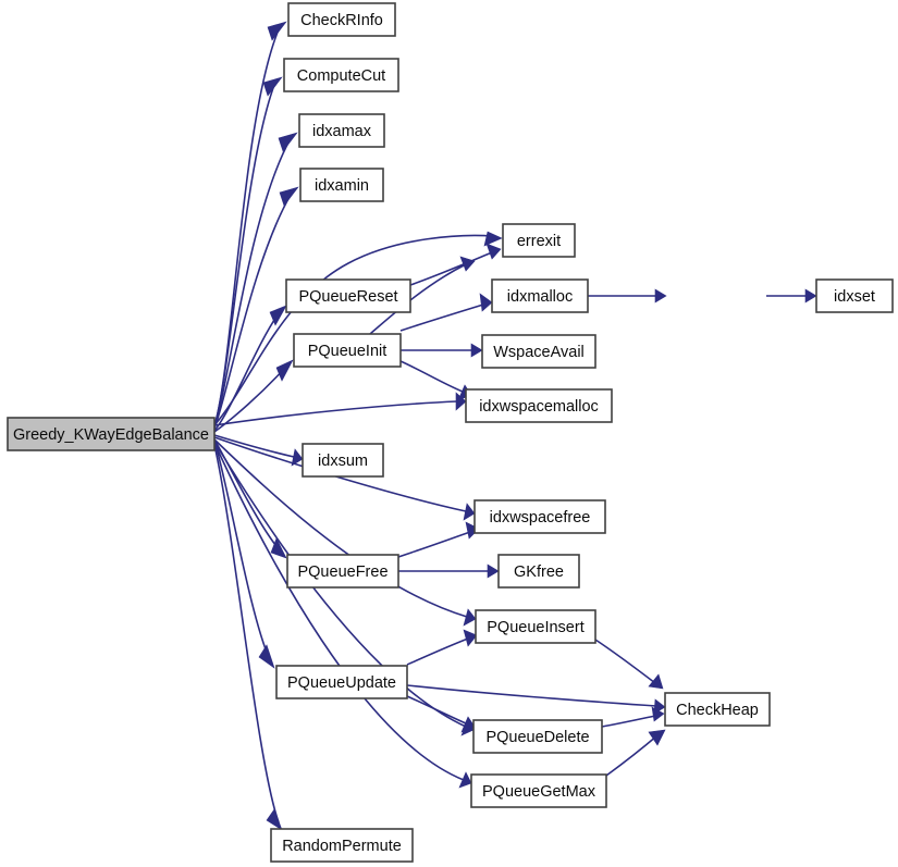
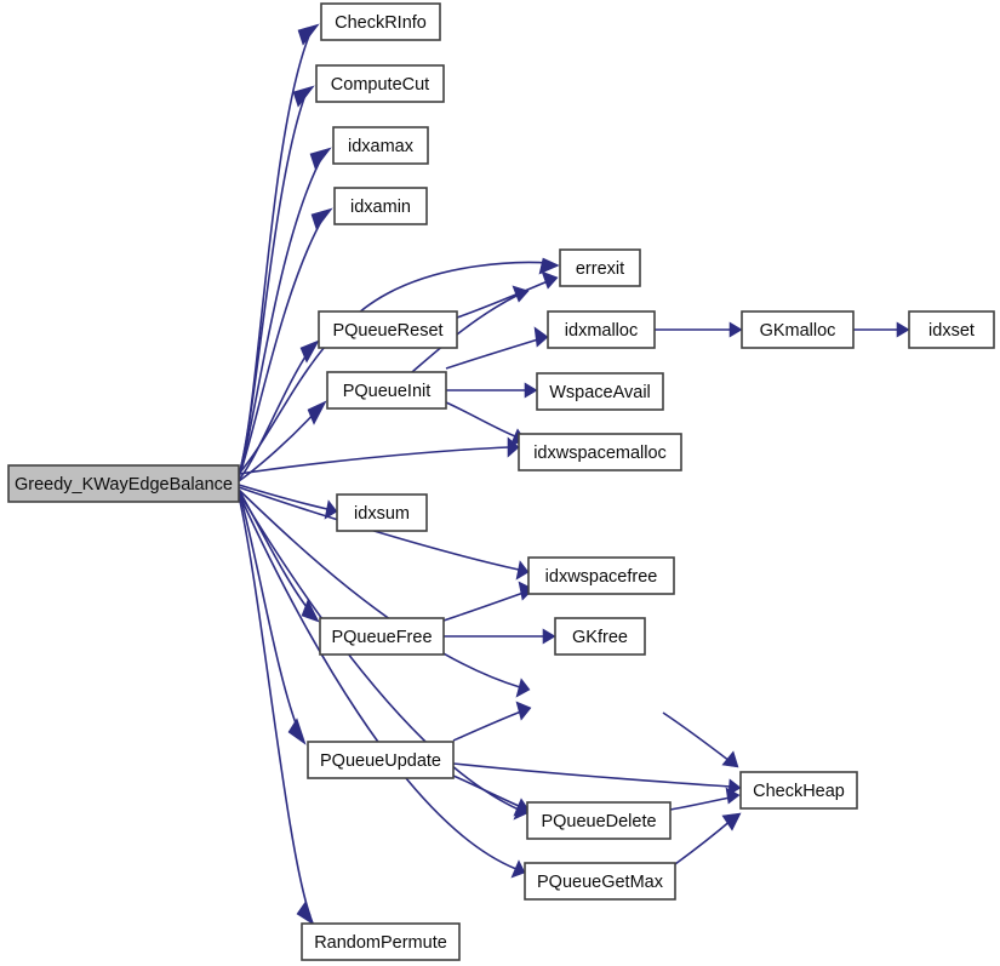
  Greedy_KWayEdgeBalance
  CheckRInfo
  ComputeCut
  idxamax
  idxamin
  errexit
  PQueueReset
  idxmalloc
+ GKmalloc
  idxset
  PQueueInit
  WspaceAvail
  idxwspacemalloc
  idxsum
  idxwspacefree
  PQueueFree
  GKfree
- PQueueInsert
  PQueueUpdate
  CheckHeap
  PQueueDelete
  PQueueGetMax
  RandomPermute
